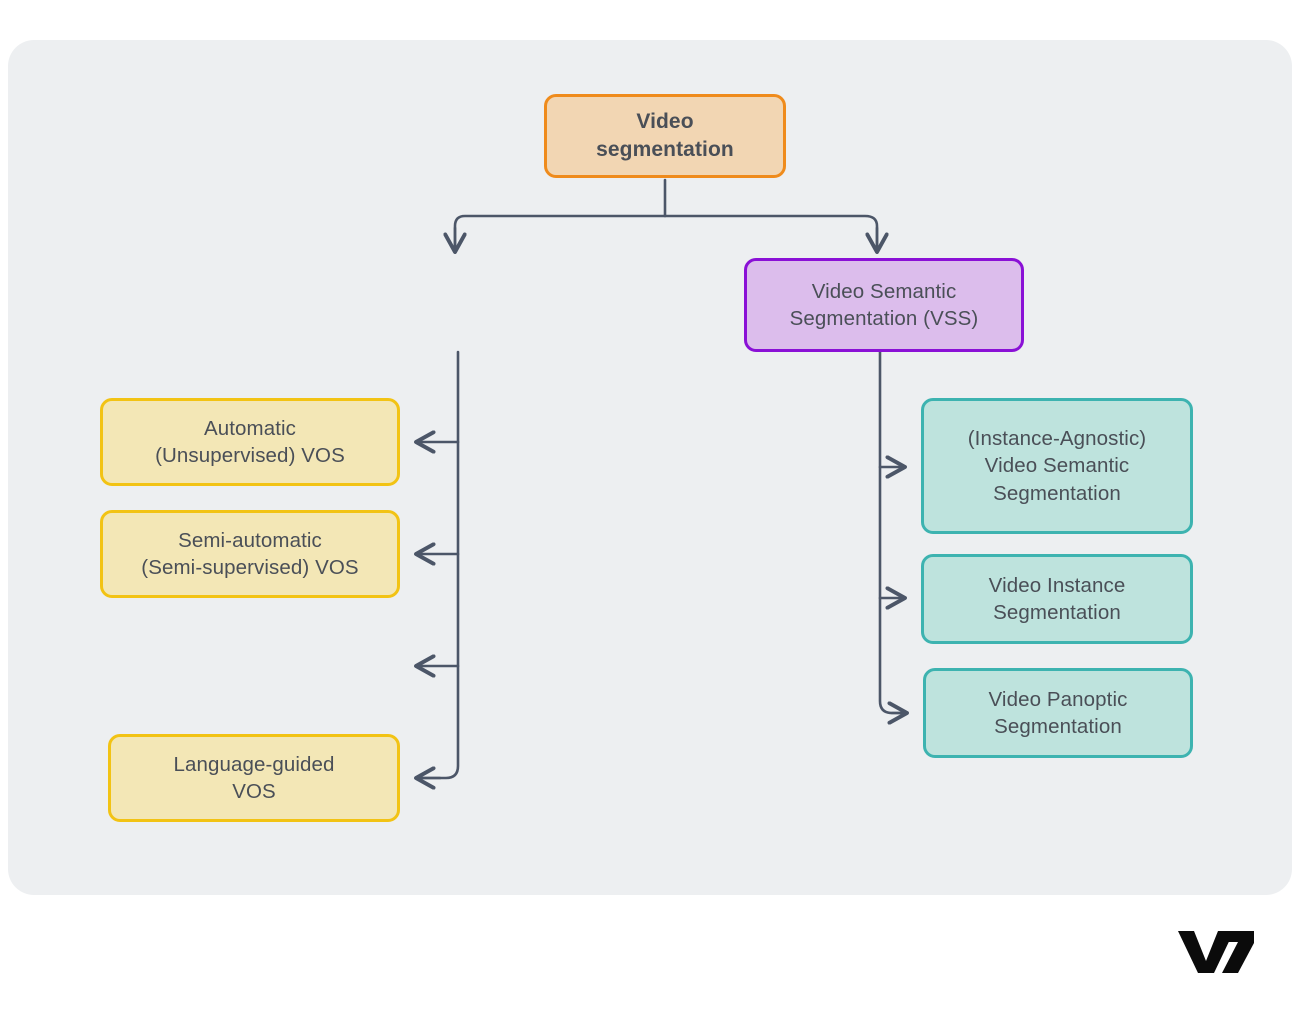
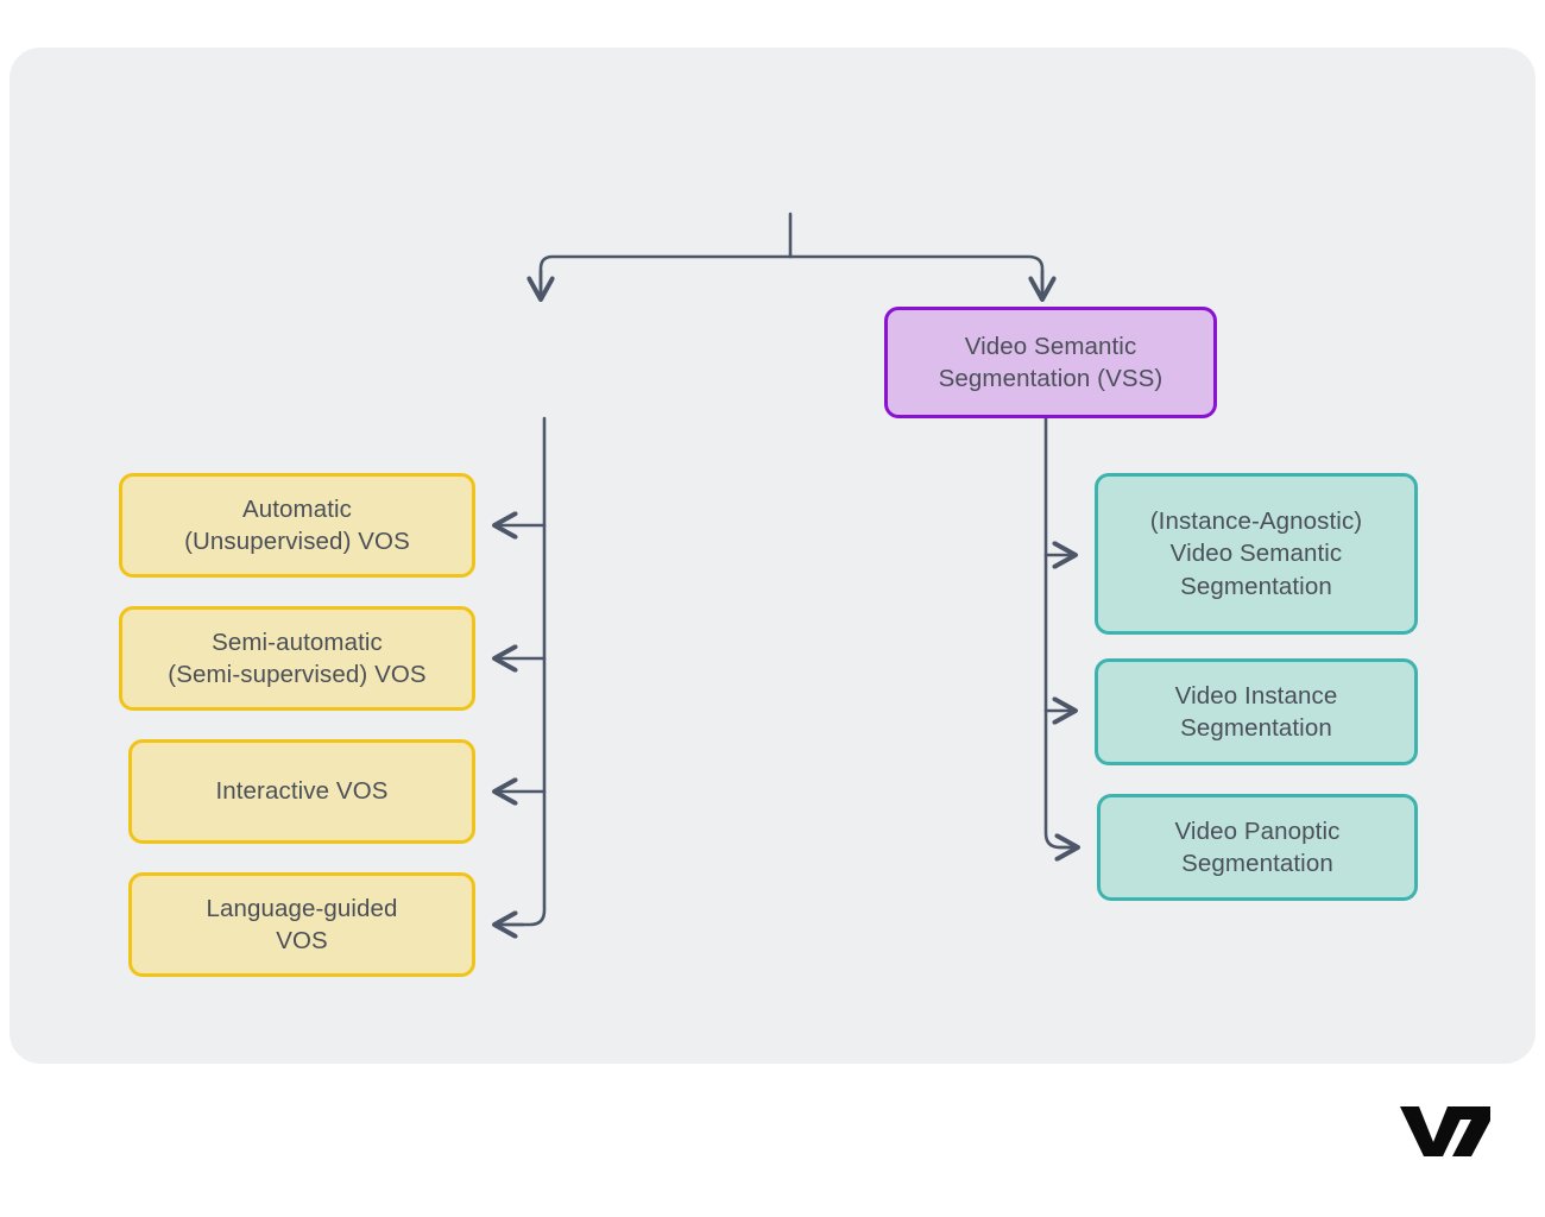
- Video
- segmentation
  Video Semantic
  Segmentation (VSS)
  Automatic
  (Unsupervised) VOS
  Semi-automatic
  (Semi-supervised) VOS
+ Interactive VOS
  Language-guided
  VOS
  (Instance-Agnostic)
  Video Semantic
  Segmentation
  Video Instance
  Segmentation
  Video Panoptic
  Segmentation
